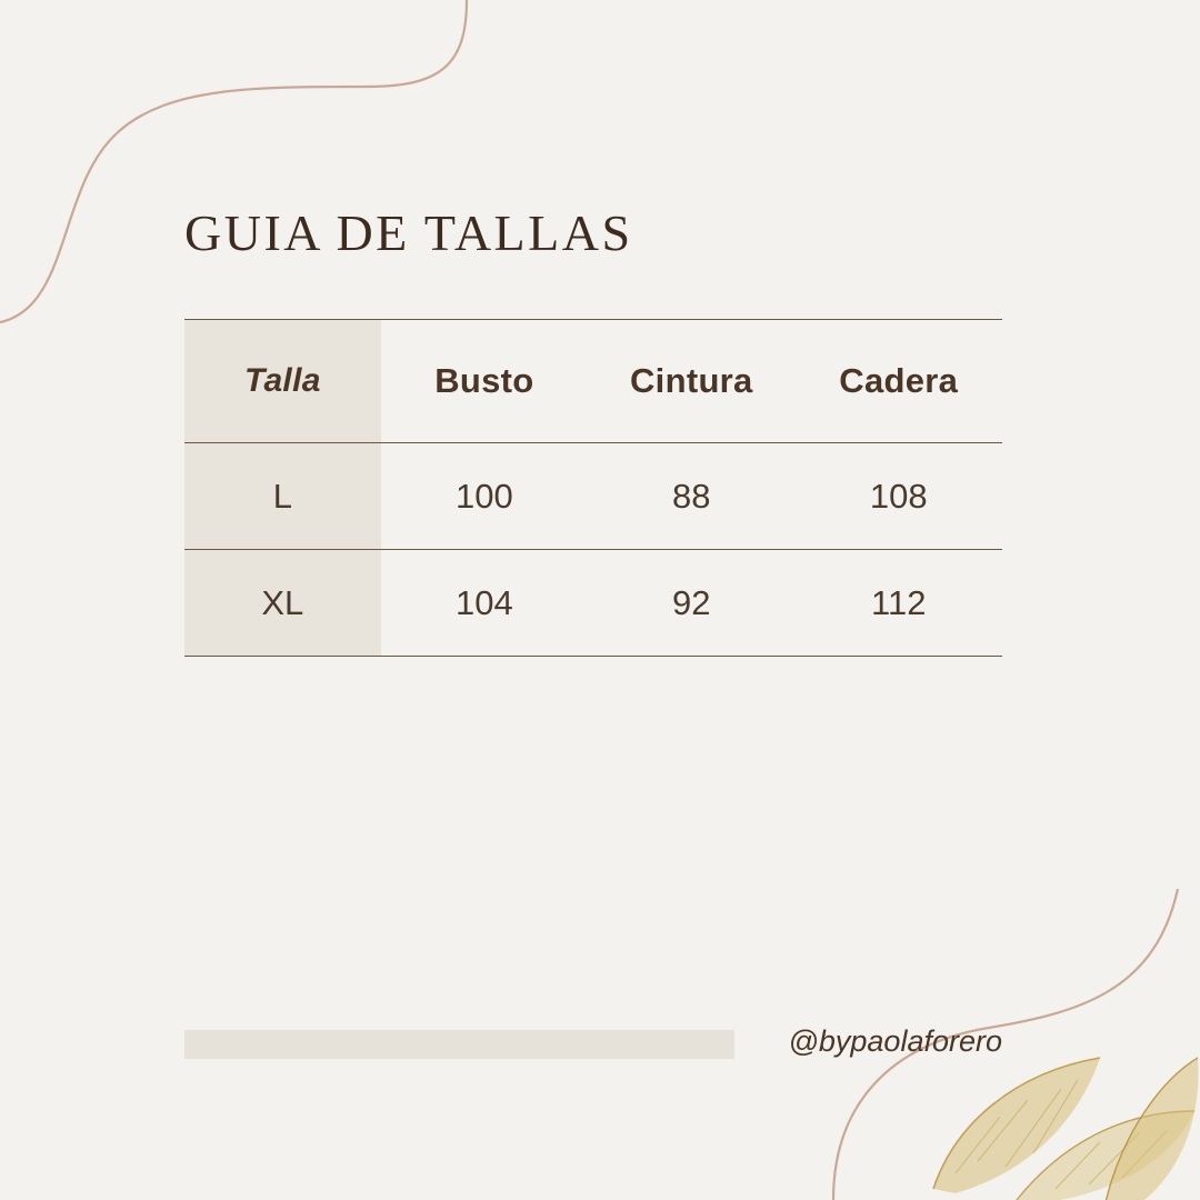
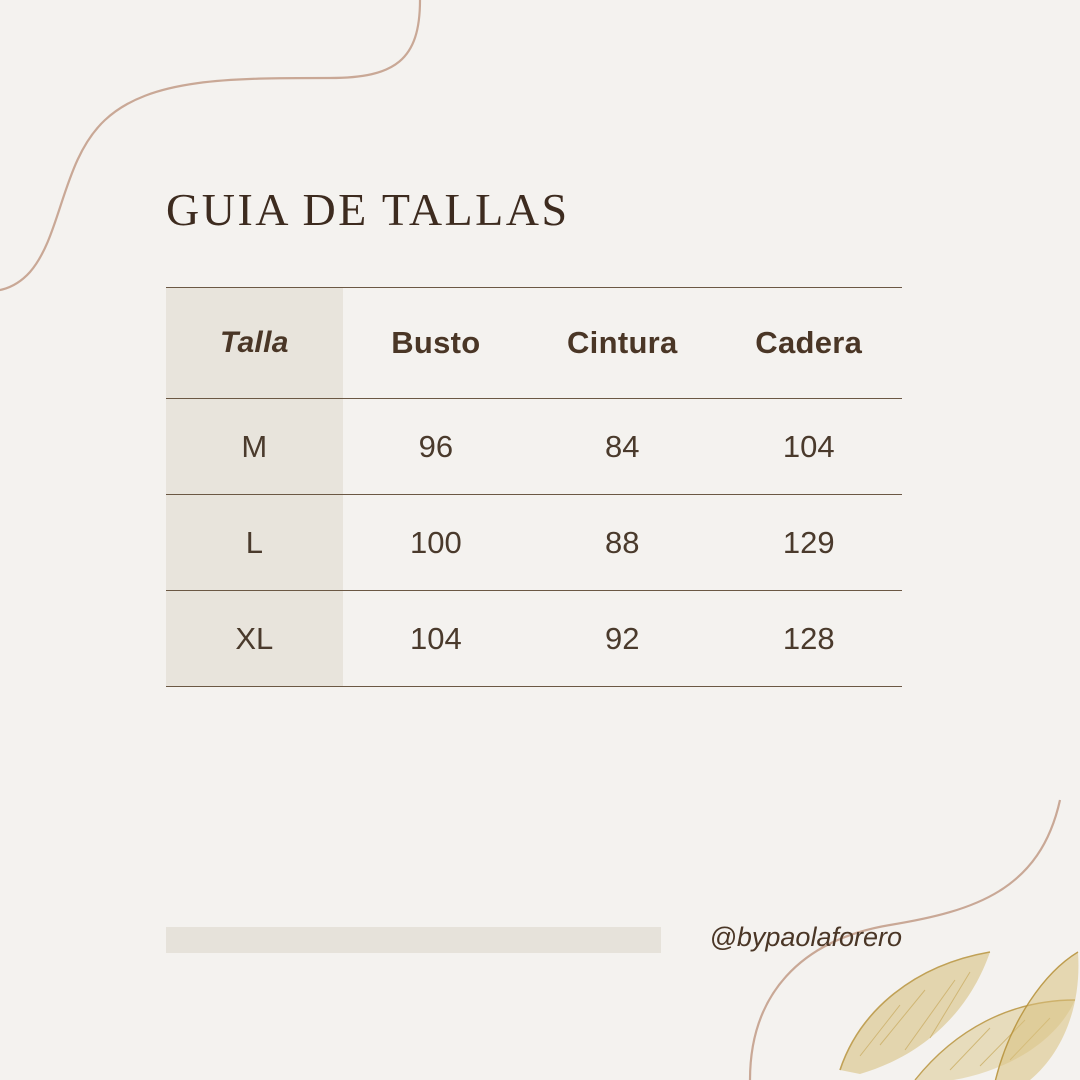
  GUIA DE TALLAS
  Talla	Busto	Cintura	Cadera
+ M	96	84	104
- L	100	88	108
+ L	100	88	129
- XL	104	92	112
+ XL	104	92	128
  @bypaolaforero
